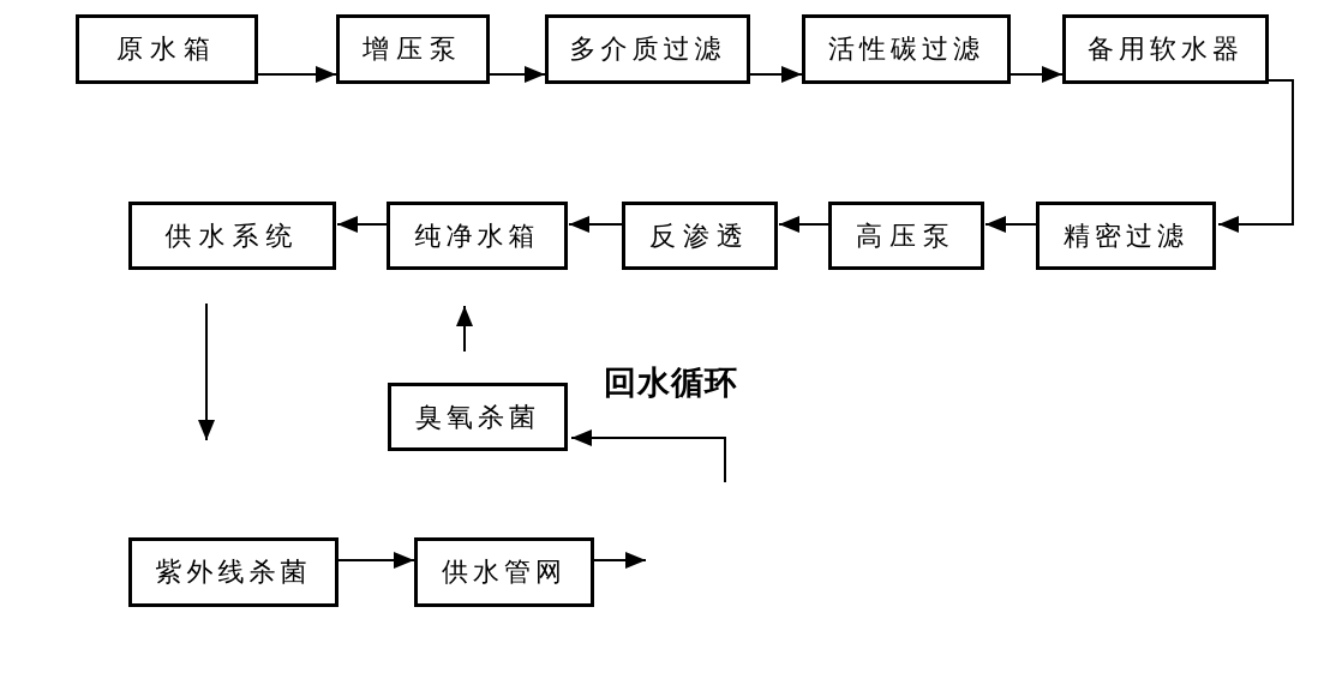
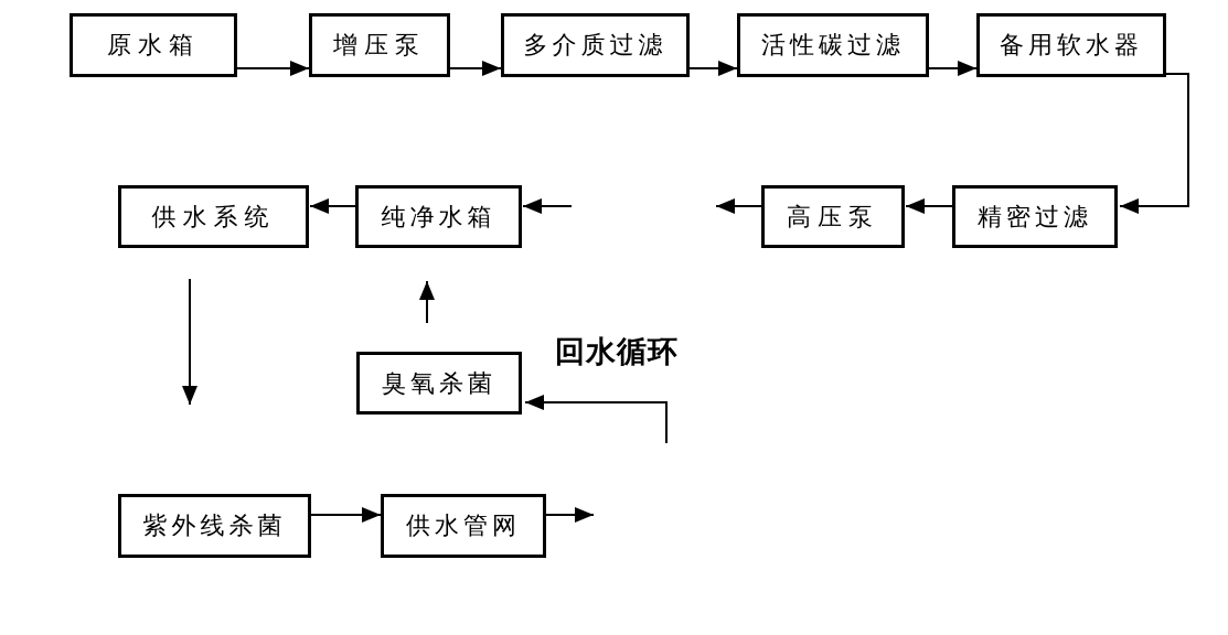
  原水箱
  增压泵
  多介质过滤
  活性碳过滤
  备用软水器
  供水系统
  纯净水箱
- 反渗透
  高压泵
  精密过滤
  臭氧杀菌
  回水循环
  紫外线杀菌
  供水管网
